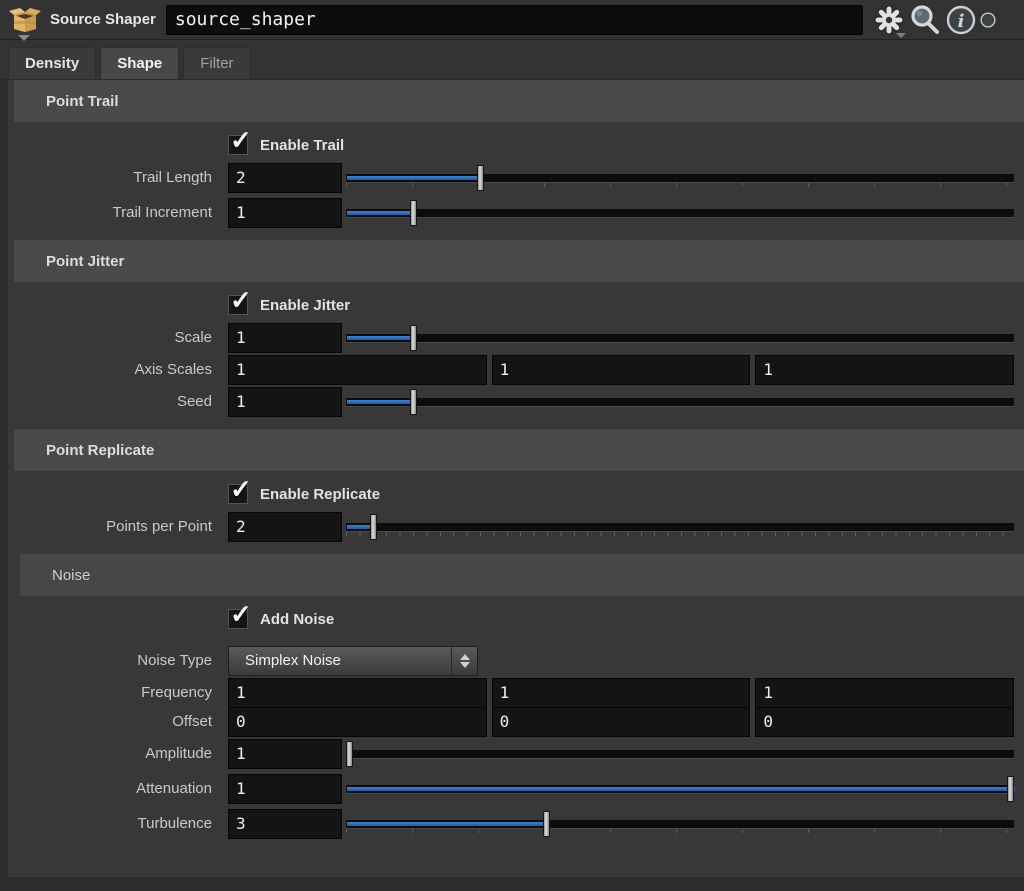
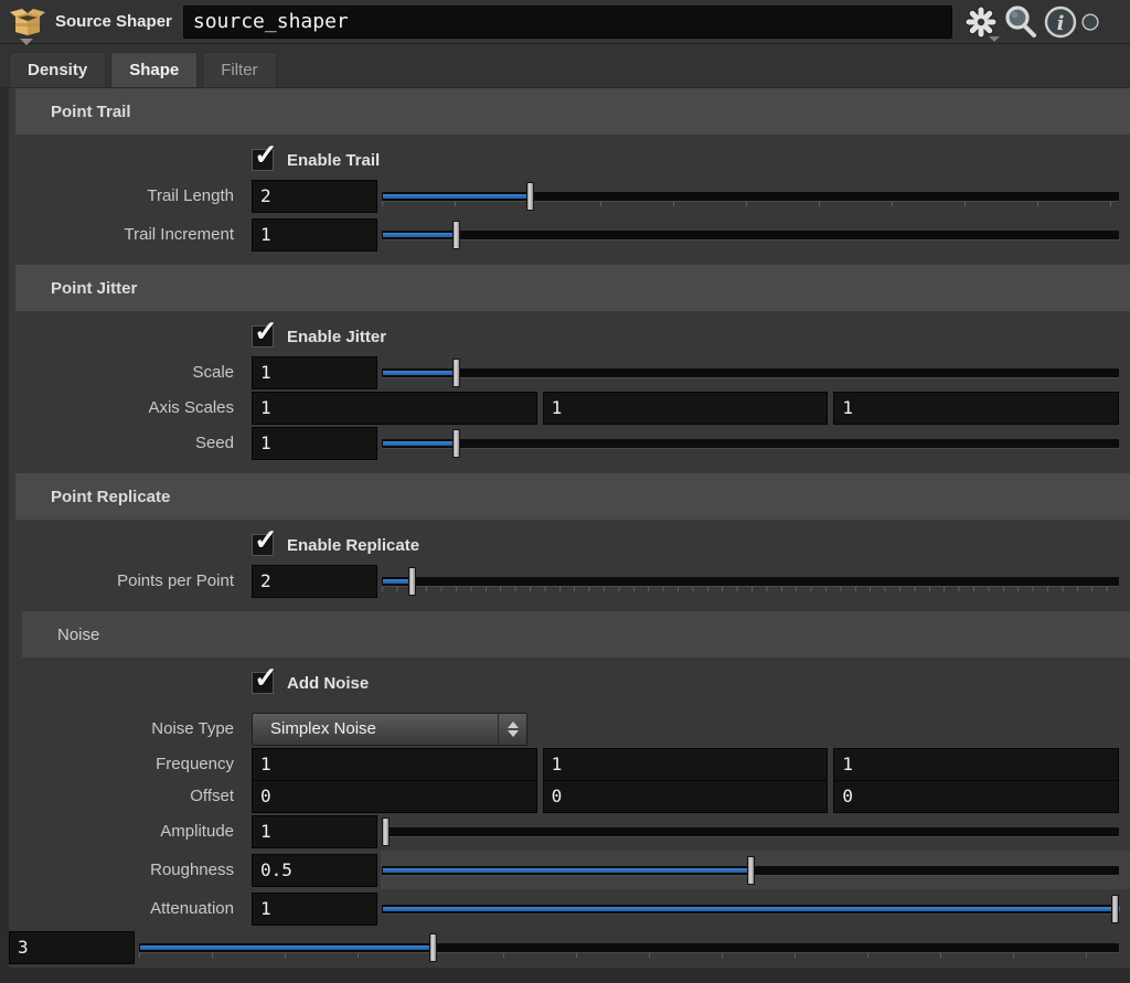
  Source Shaper
  source_shaper
  i
  Density
  Shape
  Filter
  Point Trail
  ✓
  Enable Trail
  Trail Length
  2
  Trail Increment
  1
  Point Jitter
  ✓
  Enable Jitter
  Scale
  1
  Axis Scales
  1
  1
  1
  Seed
  1
  Point Replicate
  ✓
  Enable Replicate
  Points per Point
  2
  Noise
  ✓
  Add Noise
  Noise Type
  Simplex Noise
  Frequency
  1
  1
  1
  Offset
  0
  0
  0
  Amplitude
  1
+ Roughness
+ 0.5
  Attenuation
  1
- Turbulence
  3
